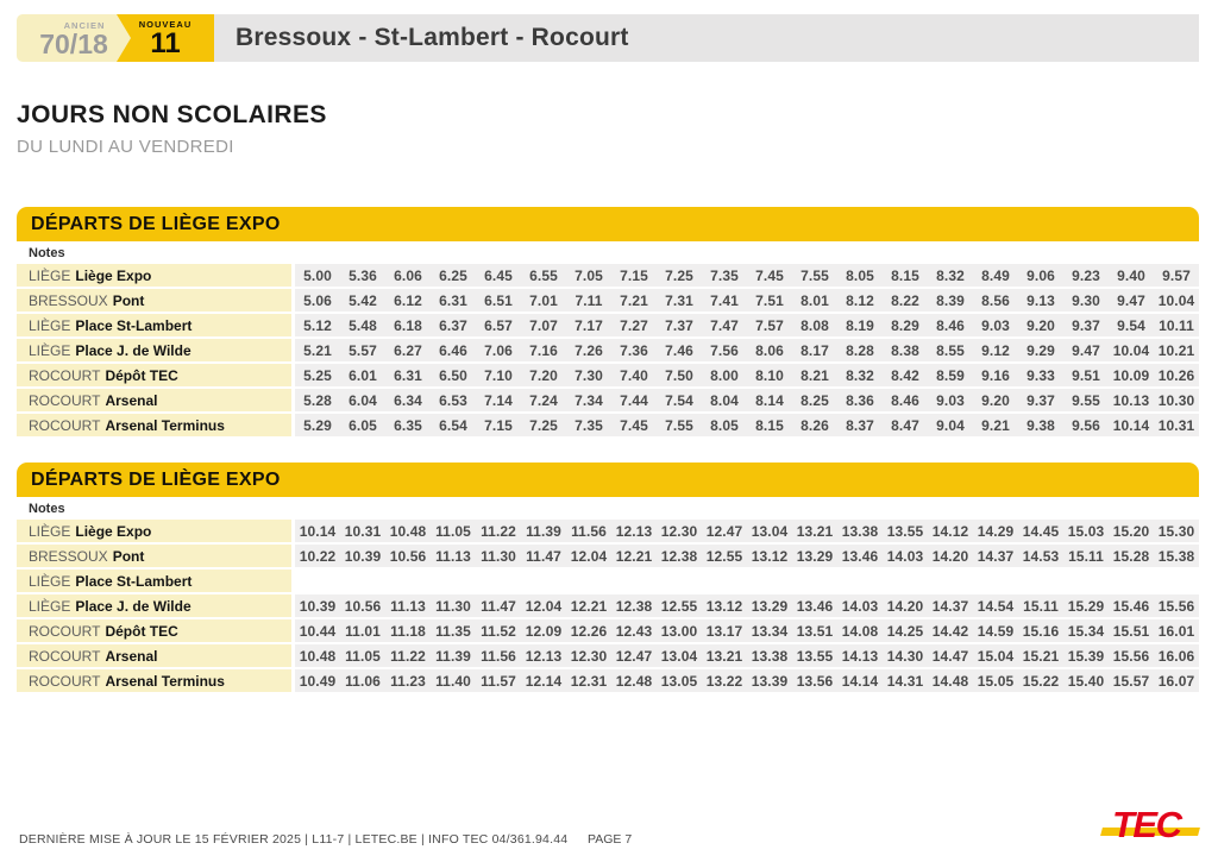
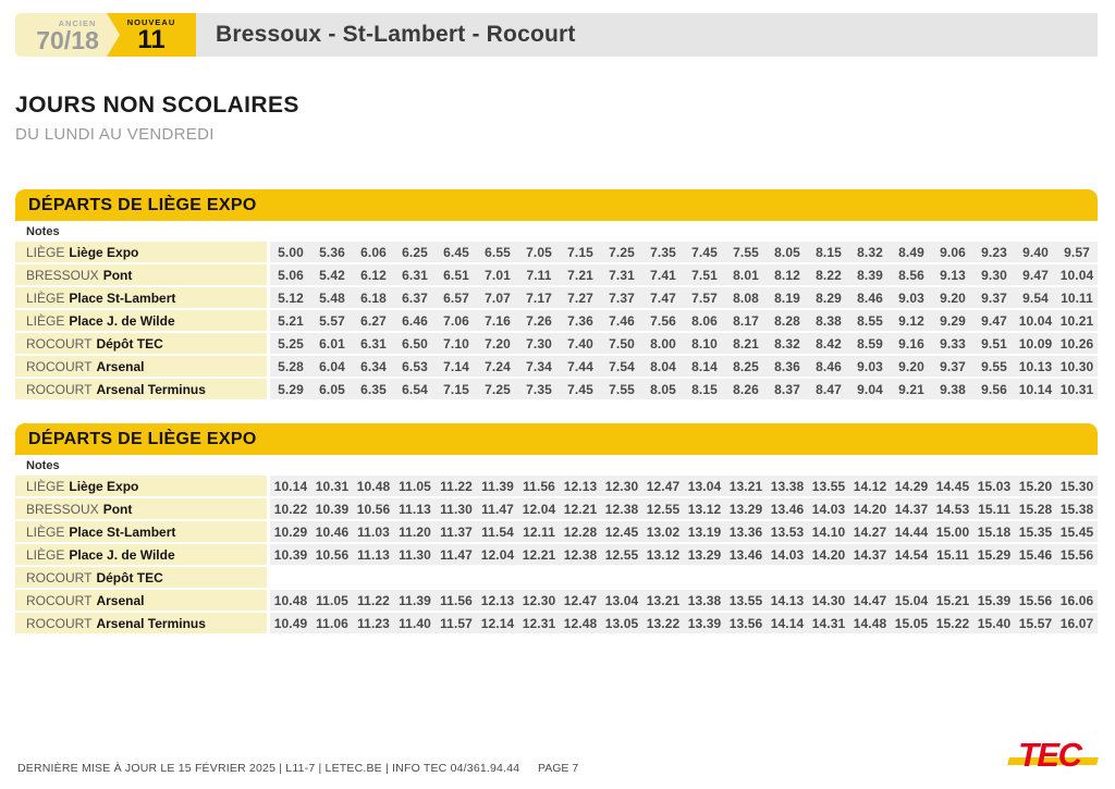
  ANCIEN
  70/18
  NOUVEAU
  11
  Bressoux - St-Lambert - Rocourt
  JOURS NON SCOLAIRES
  DU LUNDI AU VENDREDI
  DÉPARTS DE LIÈGE EXPO
  Notes
  LIÈGE
  Liège Expo
  5.00
  5.36
  6.06
  6.25
  6.45
  6.55
  7.05
  7.15
  7.25
  7.35
  7.45
  7.55
  8.05
  8.15
  8.32
  8.49
  9.06
  9.23
  9.40
  9.57
  BRESSOUX
  Pont
  5.06
  5.42
  6.12
  6.31
  6.51
  7.01
  7.11
  7.21
  7.31
  7.41
  7.51
  8.01
  8.12
  8.22
  8.39
  8.56
  9.13
  9.30
  9.47
  10.04
  LIÈGE
  Place St-Lambert
  5.12
  5.48
  6.18
  6.37
  6.57
  7.07
  7.17
  7.27
  7.37
  7.47
  7.57
  8.08
  8.19
  8.29
  8.46
  9.03
  9.20
  9.37
  9.54
  10.11
  LIÈGE
  Place J. de Wilde
  5.21
  5.57
  6.27
  6.46
  7.06
  7.16
  7.26
  7.36
  7.46
  7.56
  8.06
  8.17
  8.28
  8.38
  8.55
  9.12
  9.29
  9.47
  10.04
  10.21
  ROCOURT
  Dépôt TEC
  5.25
  6.01
  6.31
  6.50
  7.10
  7.20
  7.30
  7.40
  7.50
  8.00
  8.10
  8.21
  8.32
  8.42
  8.59
  9.16
  9.33
  9.51
  10.09
  10.26
  ROCOURT
  Arsenal
  5.28
  6.04
  6.34
  6.53
  7.14
  7.24
  7.34
  7.44
  7.54
  8.04
  8.14
  8.25
  8.36
  8.46
  9.03
  9.20
  9.37
  9.55
  10.13
  10.30
  ROCOURT
  Arsenal Terminus
  5.29
  6.05
  6.35
  6.54
  7.15
  7.25
  7.35
  7.45
  7.55
  8.05
  8.15
  8.26
  8.37
  8.47
  9.04
  9.21
  9.38
  9.56
  10.14
  10.31
  DÉPARTS DE LIÈGE EXPO
  Notes
  LIÈGE
  Liège Expo
  10.14
  10.31
  10.48
  11.05
  11.22
  11.39
  11.56
  12.13
  12.30
  12.47
  13.04
  13.21
  13.38
  13.55
  14.12
  14.29
  14.45
  15.03
  15.20
  15.30
  BRESSOUX
  Pont
  10.22
  10.39
  10.56
  11.13
  11.30
  11.47
  12.04
  12.21
  12.38
  12.55
  13.12
  13.29
  13.46
  14.03
  14.20
  14.37
  14.53
  15.11
  15.28
  15.38
  LIÈGE
  Place St-Lambert
+ 10.29
+ 10.46
+ 11.03
+ 11.20
+ 11.37
+ 11.54
+ 12.11
+ 12.28
+ 12.45
+ 13.02
+ 13.19
+ 13.36
+ 13.53
+ 14.10
+ 14.27
+ 14.44
+ 15.00
+ 15.18
+ 15.35
+ 15.45
  LIÈGE
  Place J. de Wilde
  10.39
  10.56
  11.13
  11.30
  11.47
  12.04
  12.21
  12.38
  12.55
  13.12
  13.29
  13.46
  14.03
  14.20
  14.37
  14.54
  15.11
  15.29
  15.46
  15.56
  ROCOURT
  Dépôt TEC
- 10.44
- 11.01
- 11.18
- 11.35
- 11.52
- 12.09
- 12.26
- 12.43
- 13.00
- 13.17
- 13.34
- 13.51
- 14.08
- 14.25
- 14.42
- 14.59
- 15.16
- 15.34
- 15.51
- 16.01
  ROCOURT
  Arsenal
  10.48
  11.05
  11.22
  11.39
  11.56
  12.13
  12.30
  12.47
  13.04
  13.21
  13.38
  13.55
  14.13
  14.30
  14.47
  15.04
  15.21
  15.39
  15.56
  16.06
  ROCOURT
  Arsenal Terminus
  10.49
  11.06
  11.23
  11.40
  11.57
  12.14
  12.31
  12.48
  13.05
  13.22
  13.39
  13.56
  14.14
  14.31
  14.48
  15.05
  15.22
  15.40
  15.57
  16.07
  DERNIÈRE MISE À JOUR LE 15 FÉVRIER 2025 | L11-7 | LETEC.BE | INFO TEC 04/361.94.44
  PAGE 7
  TEC
